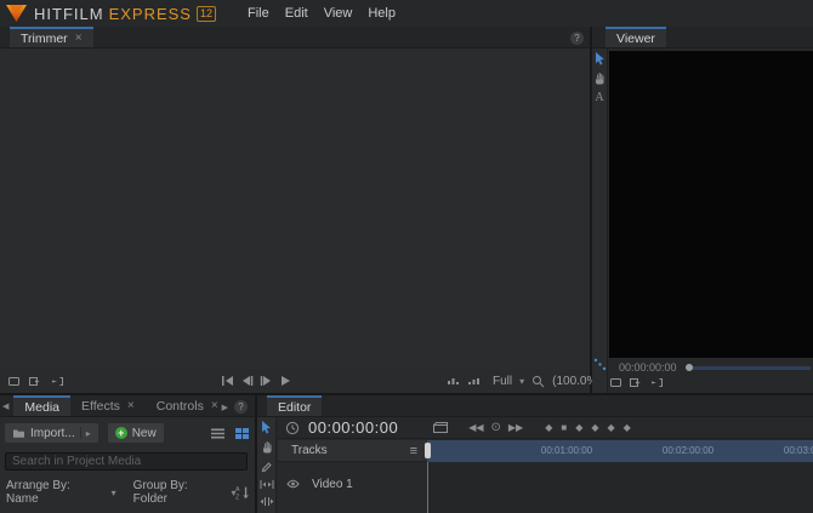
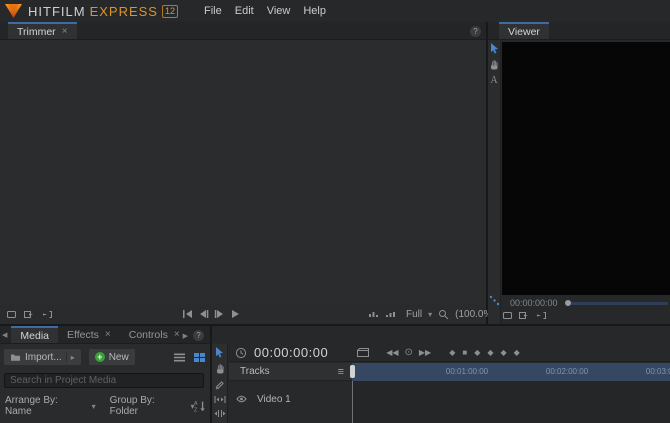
  HITFILM
  EXPRESS
  12
  File
  Edit
  View
  Help
  Trimmer
  ×
  ?
  Full
  ▾
  (100.0
  Viewer
  A
  00:00:00:00
  Media
  Effects
  ×
  Controls
  ×
  ?
  Import...
  ▸
  +
  New
  Search in Project Media
  Arrange By: Name
  ▾
  Group By: Folder
  ▾
- Editor
  00:00:00:00
  ◀◀
  ⊙
  ▶▶
  ◆
  ■
  ◆
  ◆
  ◆
  ◆
  Tracks
  ≡
  00:01:00:00
  00:02:00:00
  Video 1
